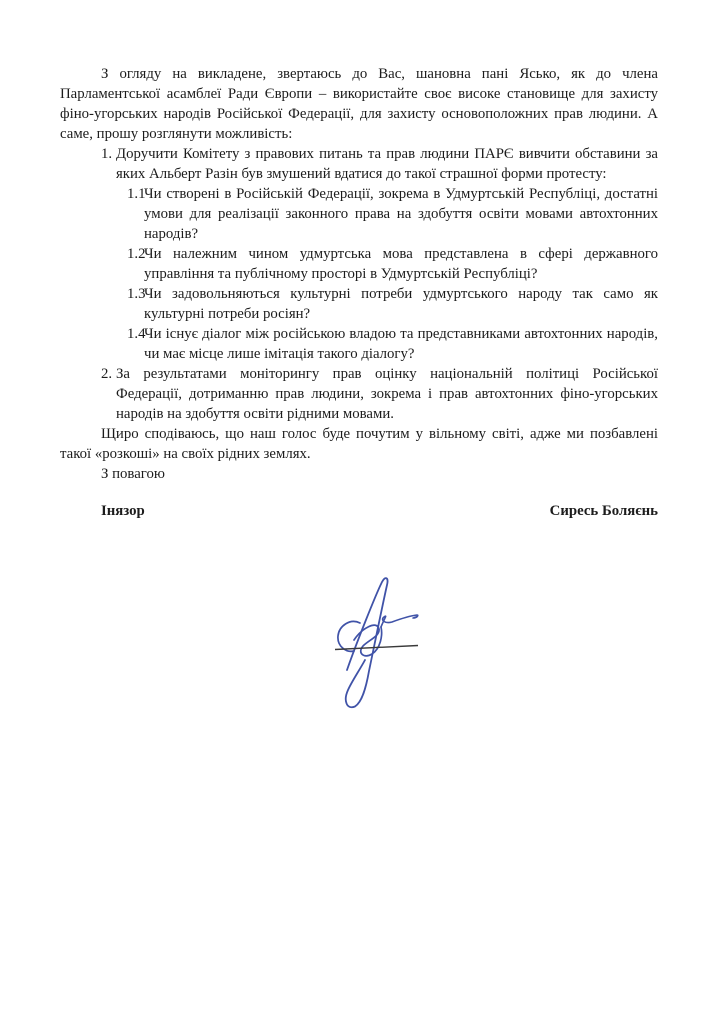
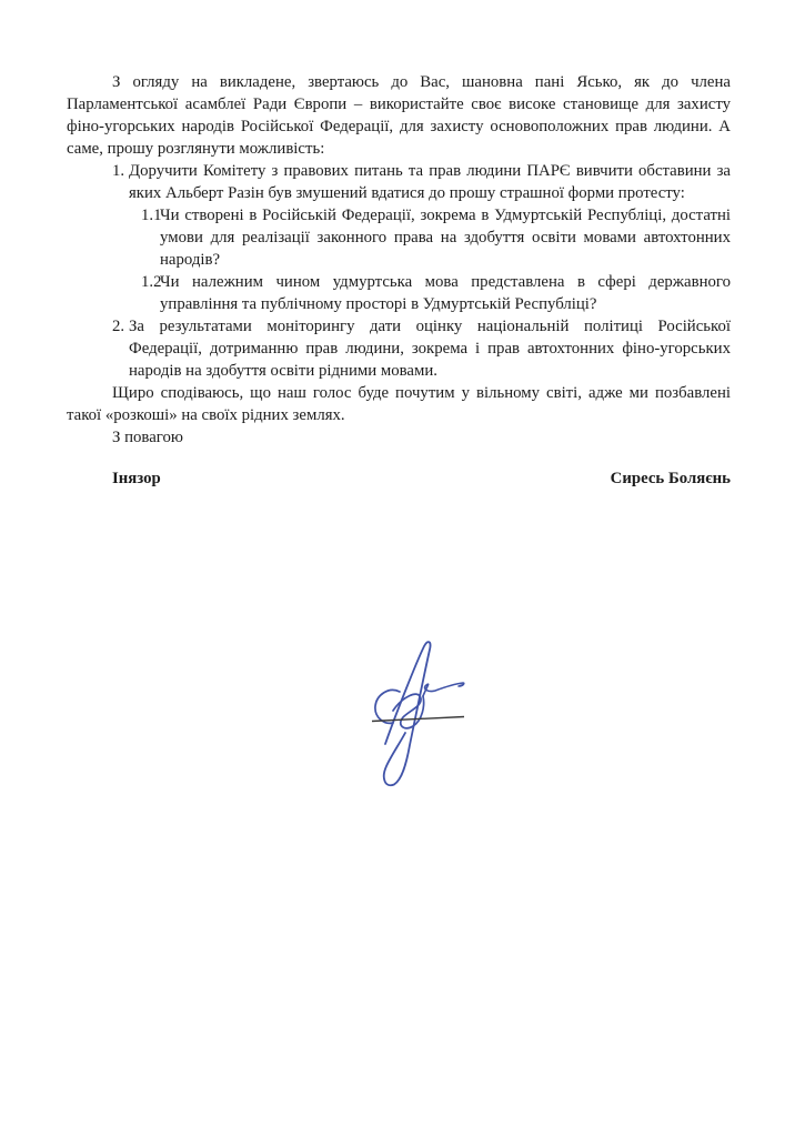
  З огляду на викладене, звертаюсь до Вас, шановна пані Ясько, як до члена Парламентської асамблеї Ради Європи – використайте своє високе становище для захисту фіно-угорських народів Російської Федерації, для захисту основоположних прав людини. А саме, прошу розглянути можливість:
  1.
- Доручити Комітету з правових питань та прав людини ПАРЄ вивчити обставини за яких Альберт Разін був змушений вдатися до такої страшної форми протесту:
+ Доручити Комітету з правових питань та прав людини ПАРЄ вивчити обставини за яких Альберт Разін був змушений вдатися до прошу страшної форми протесту:
  1.1
  Чи створені в Російській Федерації, зокрема в Удмуртській Республіці, достатні умови для реалізації законного права на здобуття освіти мовами автохтонних народів?
  1.2
  Чи належним чином удмуртська мова представлена в сфері державного управління та публічному просторі в Удмуртській Республіці?
- 1.3
- Чи задовольняються культурні потреби удмуртського народу так само як культурні потреби росіян?
- 1.4
- Чи існує діалог між російською владою та представниками автохтонних народів, чи має місце лише імітація такого діалогу?
  2.
- За результатами моніторингу прав оцінку національній політиці Російської Федерації, дотриманню прав людини, зокрема і прав автохтонних фіно-угорських народів на здобуття освіти рідними мовами.
+ За результатами моніторингу дати оцінку національній політиці Російської Федерації, дотриманню прав людини, зокрема і прав автохтонних фіно-угорських народів на здобуття освіти рідними мовами.
  Щиро сподіваюсь, що наш голос буде почутим у вільному світі, адже ми позбавлені такої «розкоші» на своїх рідних землях.
  З повагою
  Інязор
  Сиресь Боляєнь
